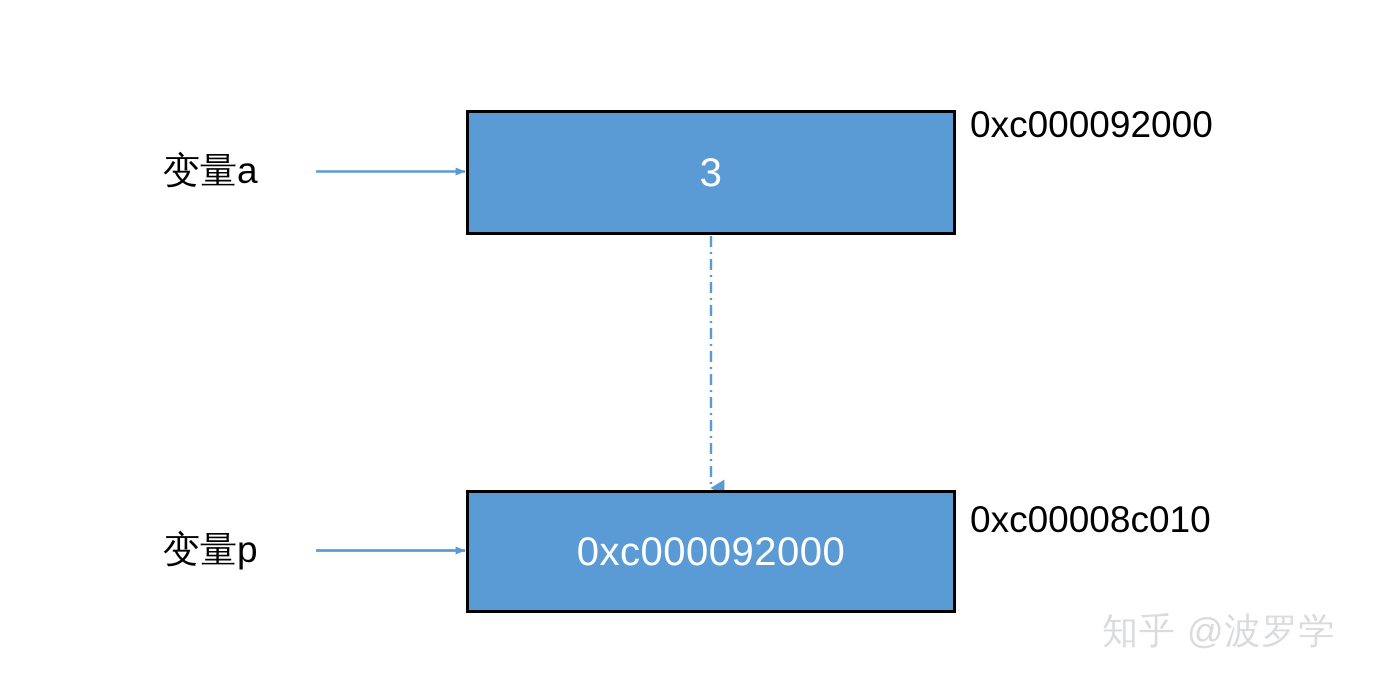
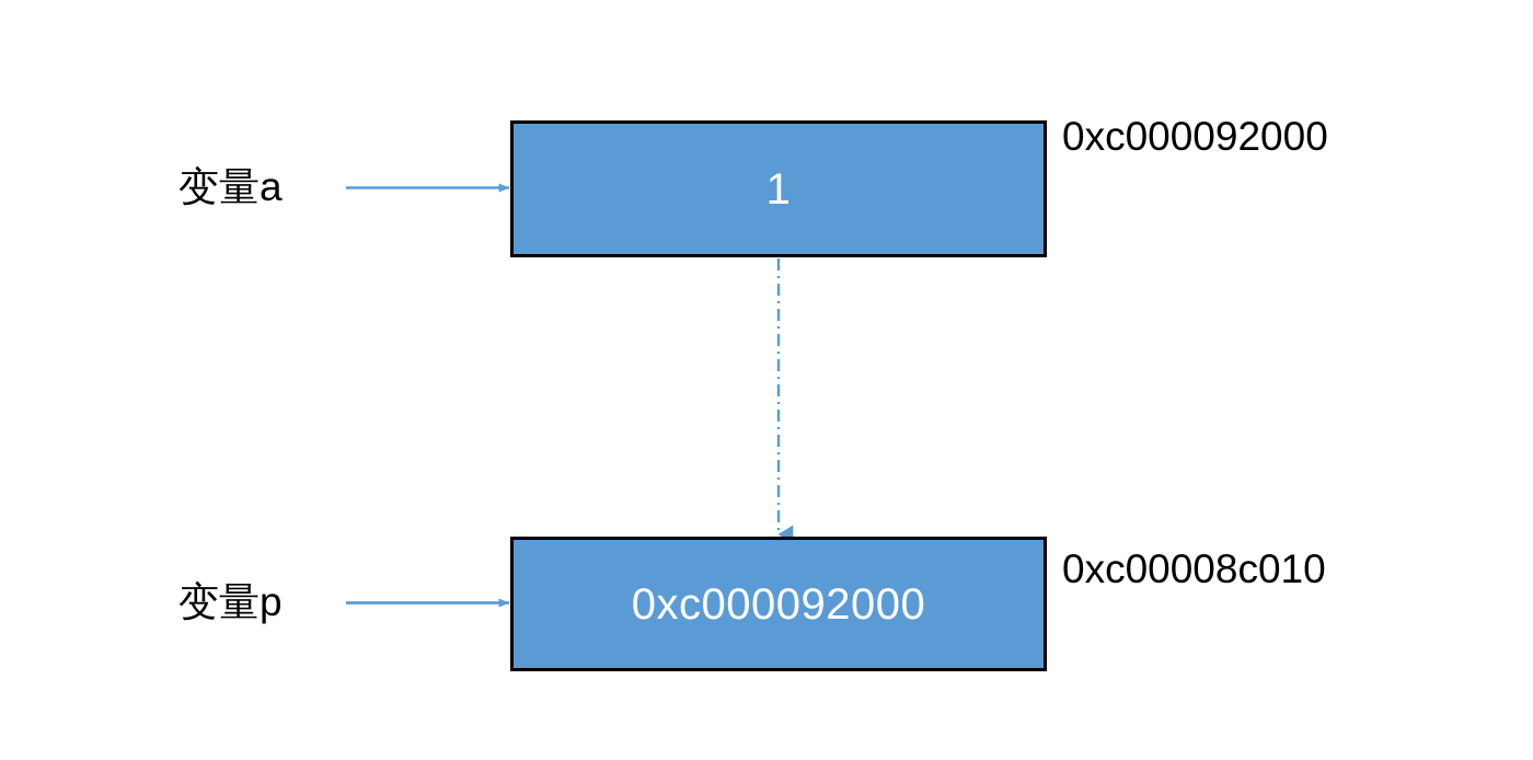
  变量a
  变量p
- 3
+ 1
  0xc000092000
  0xc000092000
  0xc00008c010
- 知乎 @波罗学
